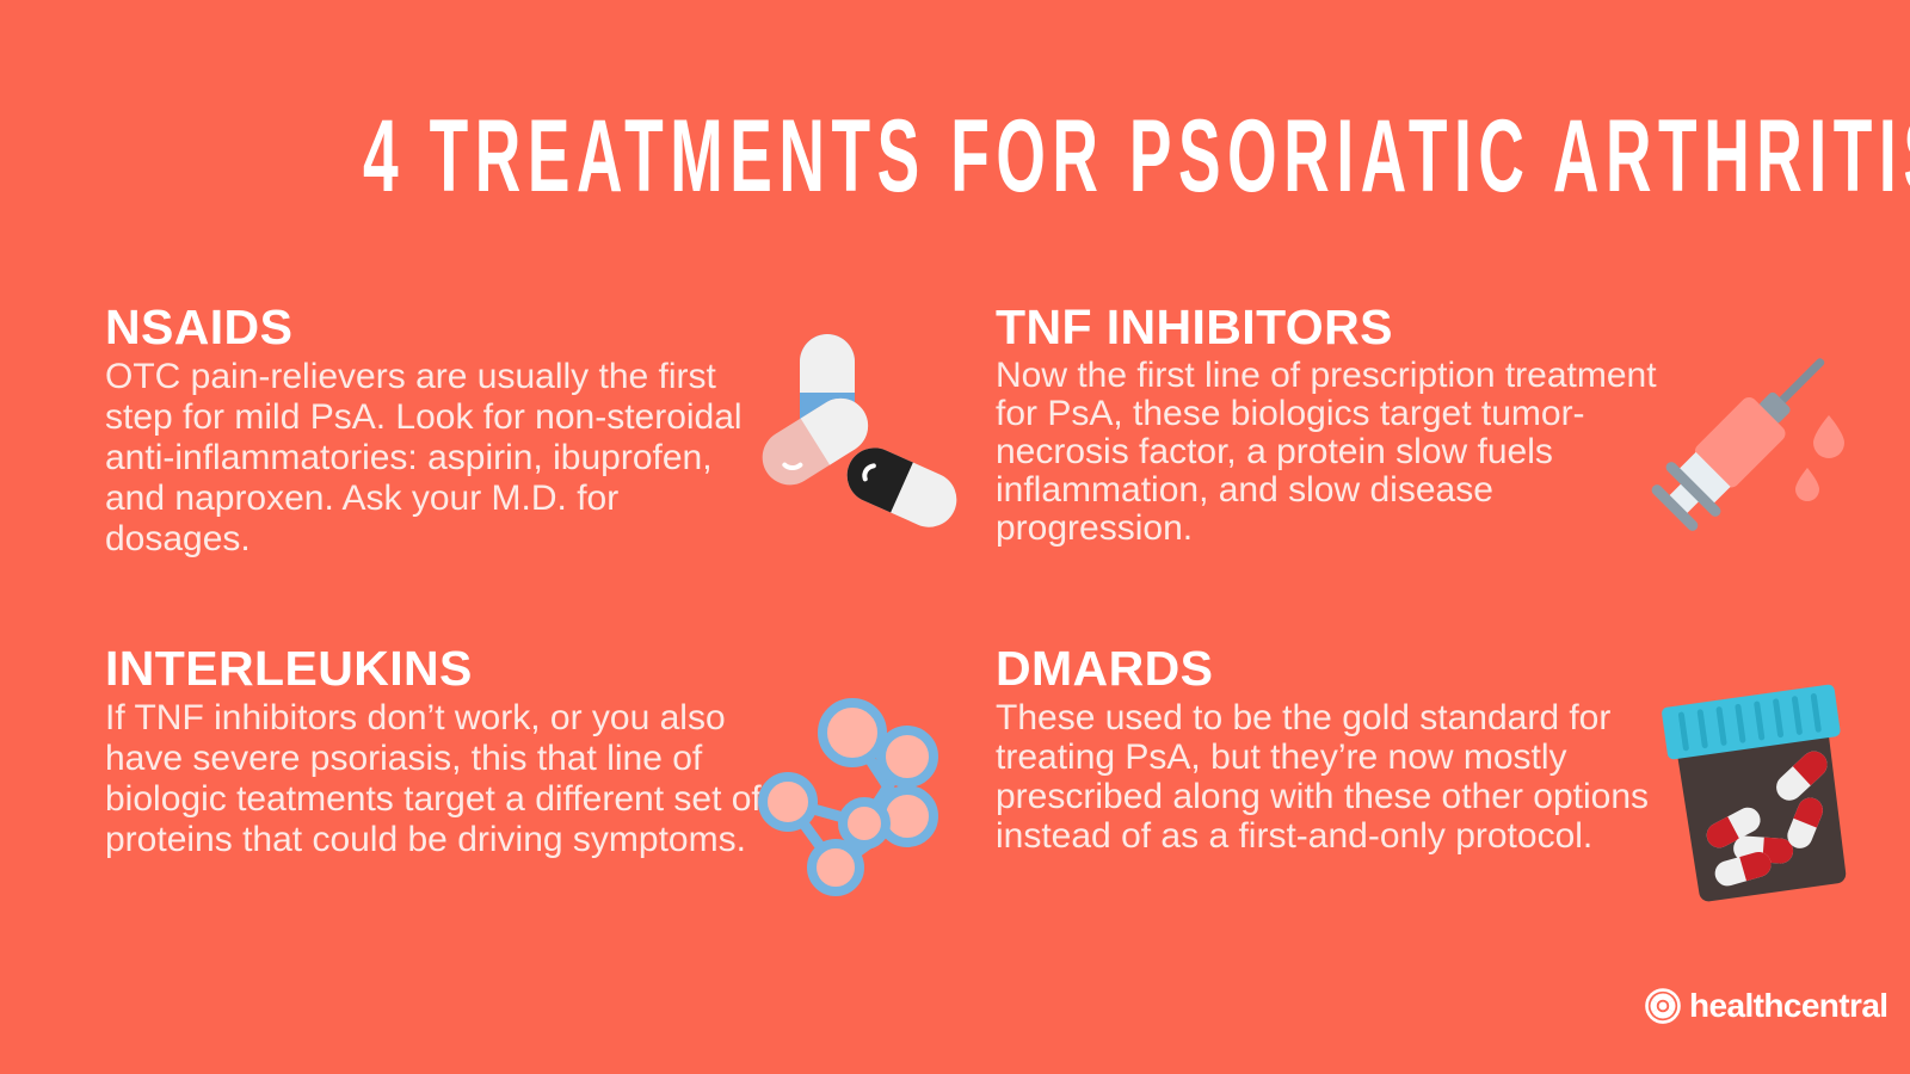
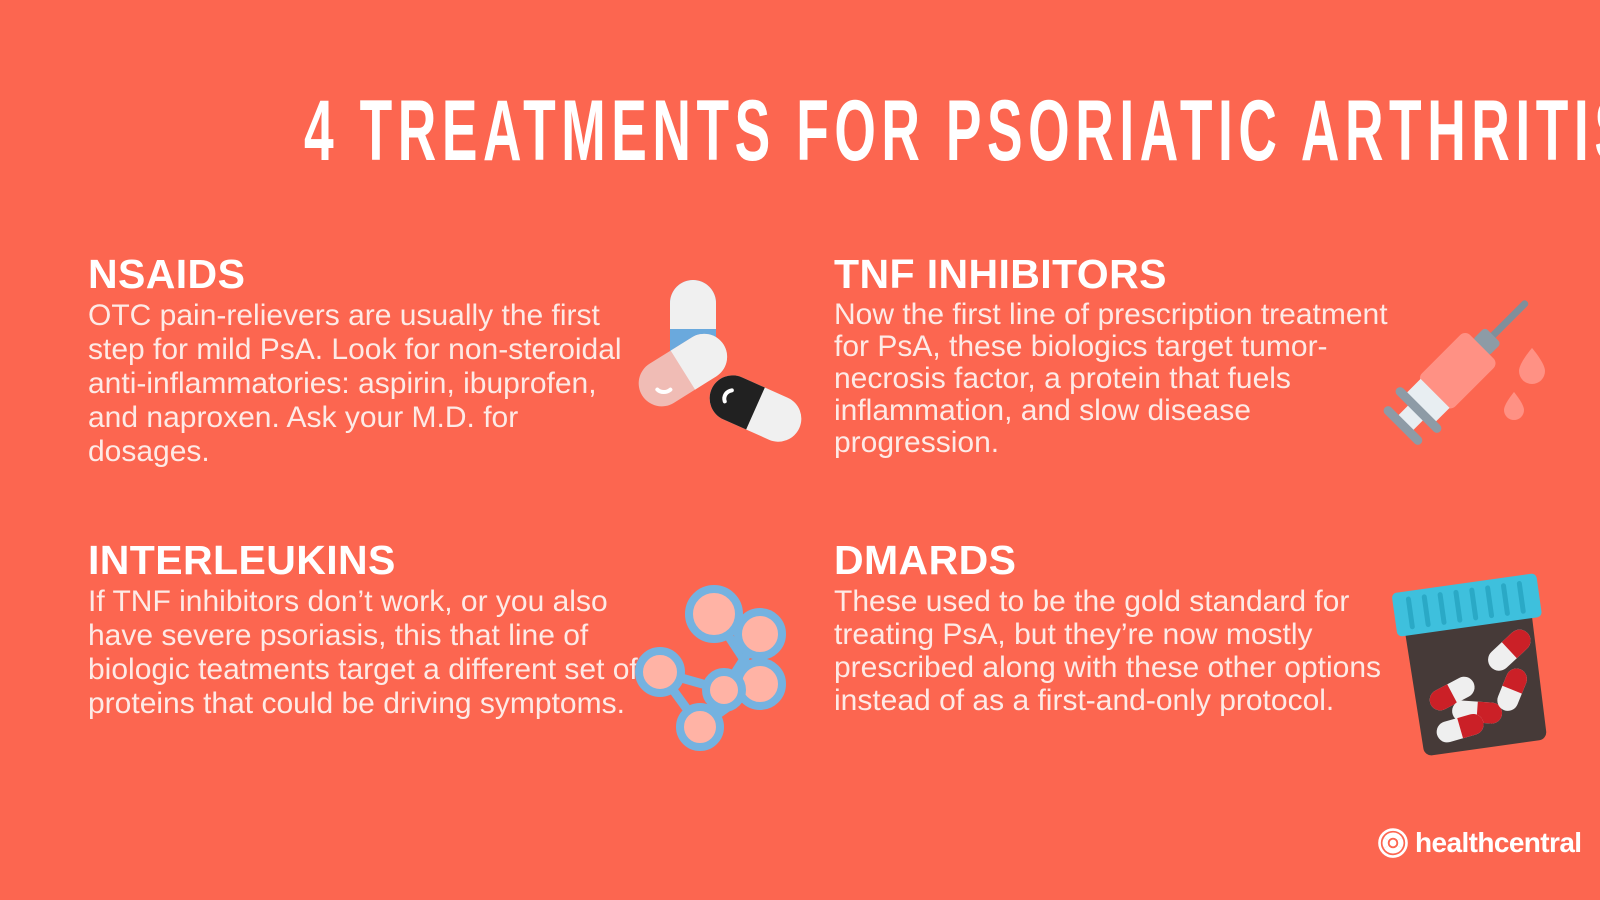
  4 TREATMENTS FOR PSORIATIC ARTHRITI
  NSAIDS
  OTC pain-relievers are usually the first step for mild PsA. Look for non-steroidal anti-inflammatories: aspirin, ibuprofen, and naproxen. Ask your M.D. for dosages.
  TNF INHIBITORS
- Now the first line of prescription treatment for PsA, these biologics target tumor-necrosis factor, a protein slow fuels inflammation, and slow disease progression.
+ Now the first line of prescription treatment for PsA, these biologics target tumor-necrosis factor, a protein that fuels inflammation, and slow disease progression.
  INTERLEUKINS
  If TNF inhibitors don’t work, or you also have severe psoriasis, this that line of biologic teatments target a different set of proteins that could be driving symptoms.
  DMARDS
  These used to be the gold standard for treating PsA, but they’re now mostly prescribed along with these other options instead of as a first-and-only protocol.
  healthcentral
